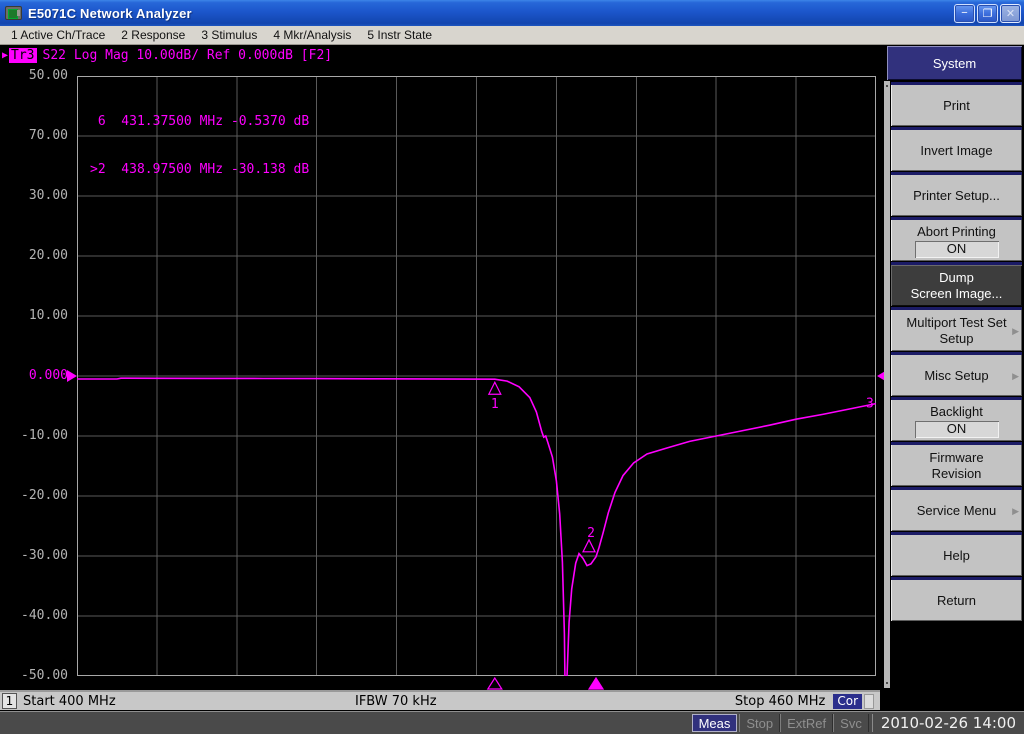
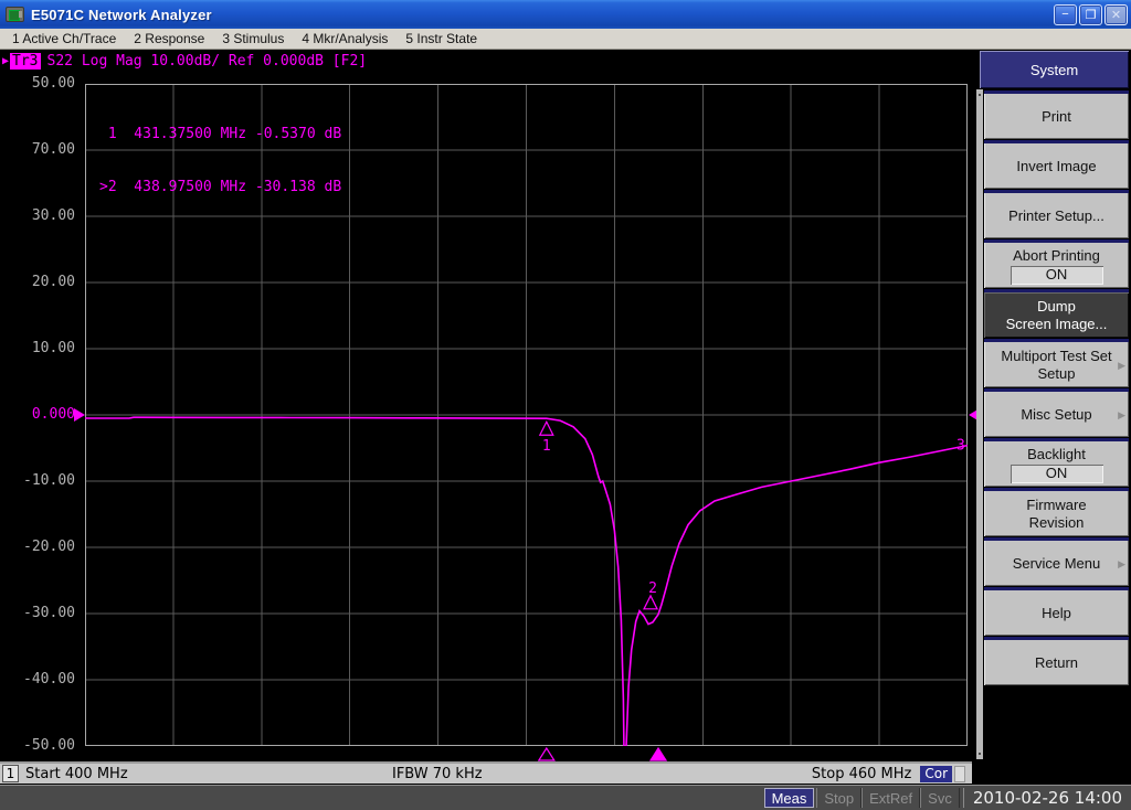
  E5071C Network Analyzer
  −
  ❐
  ✕
  1 Active Ch/Trace
  2 Response
  3 Stimulus
  4 Mkr/Analysis
  5 Instr State
  ▶
  Tr3
  S22 Log Mag 10.00dB/ Ref 0.000dB [F2]
  50.00
  70.00
  30.00
  20.00
  10.00
  0.000
  -10.00
  -20.00
  -30.00
  -40.00
  -50.00
  1
  2
  3
- 6 431.37500 MHz -0.5370 dB
+ 1 431.37500 MHz -0.5370 dB
  >2 438.97500 MHz -30.138 dB
  1
  Start 400 MHz
  IFBW 70 kHz
  Stop 460 MHz
  Cor
  System
  Print
  Invert Image
  Printer Setup...
  Abort Printing
  ON
  Dump
  Screen Image...
  Multiport Test Set
  Setup
  ▶
  Misc Setup
  ▶
  Backlight
  ON
  Firmware
  Revision
  Service Menu
  ▶
  Help
  Return
  Meas
  Stop
  ExtRef
  Svc
  2010-02-26 14:00
